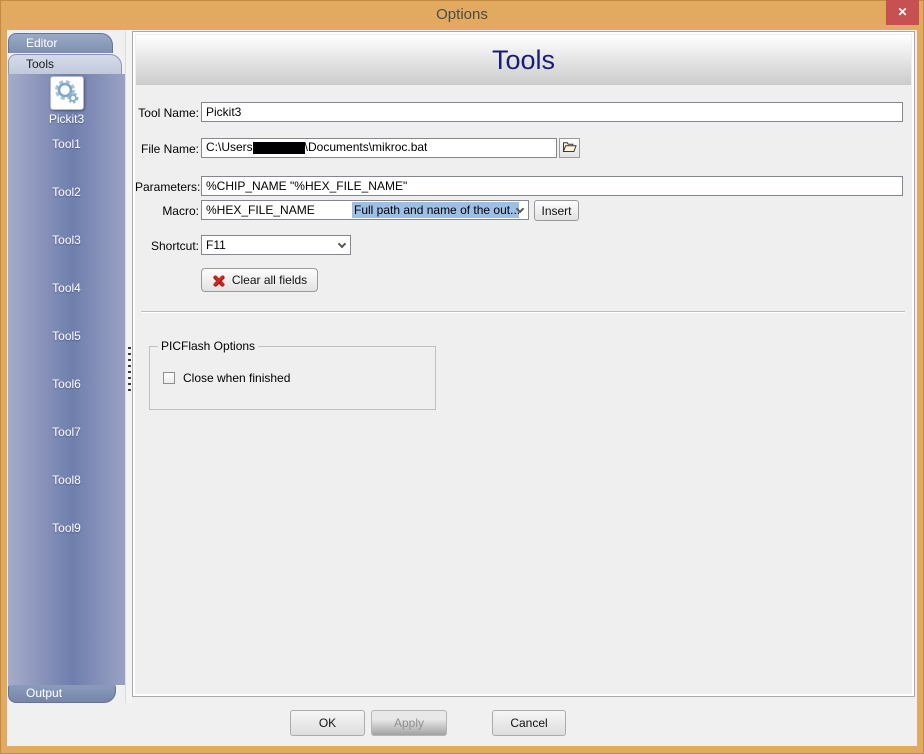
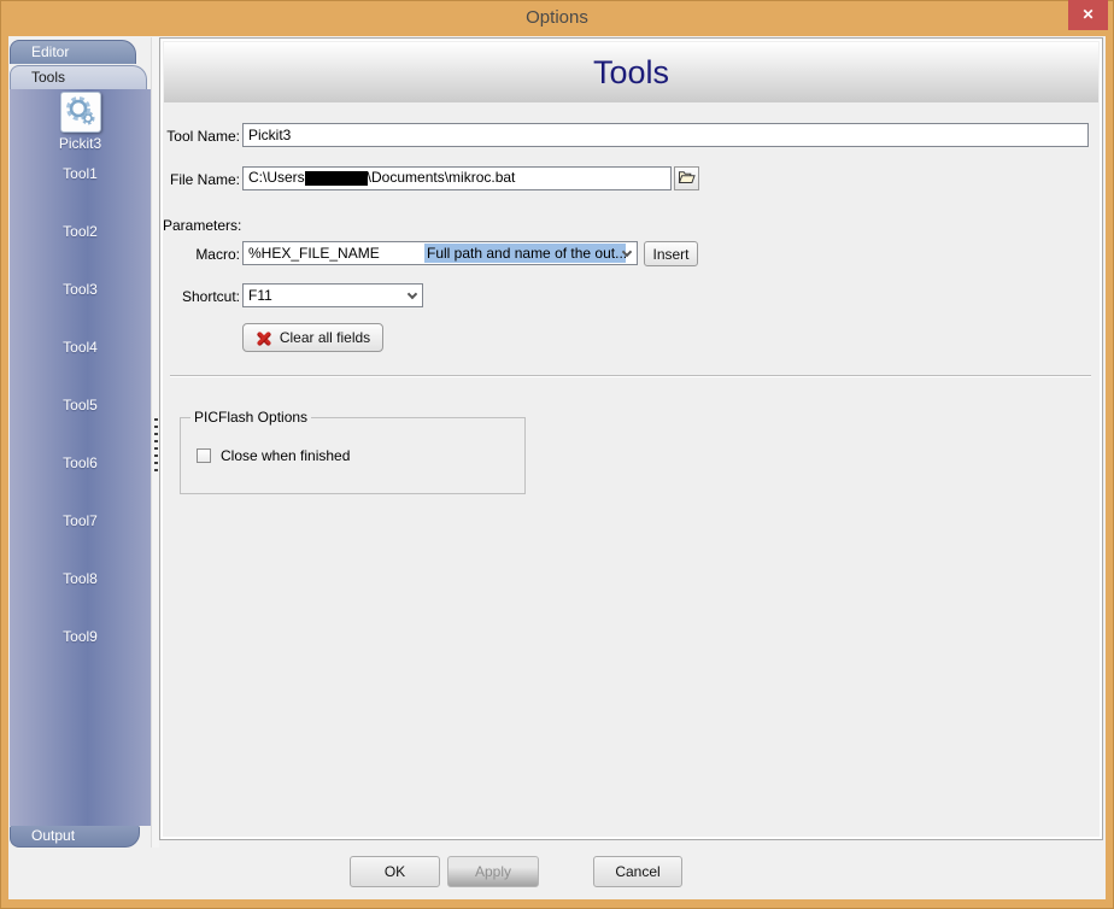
  Options
  ✕
  Editor
  Tools
  Pickit3
  Tool1
  Tool2
  Tool3
  Tool4
  Tool5
  Tool6
  Tool7
  Tool8
  Tool9
  Output
  Tools
  Tool Name:
  Pickit3
  File Name:
  C:\Users \Documents\mikroc.bat
  Parameters:
- %CHIP_NAME "%HEX_FILE_NAME"
  Macro:
  %HEX_FILE_NAME
  Full path and name of the out...
  Insert
  Shortcut:
  F11
  Clear all fields
  PICFlash Options
  Close when finished
  OK
  Apply
  Cancel
